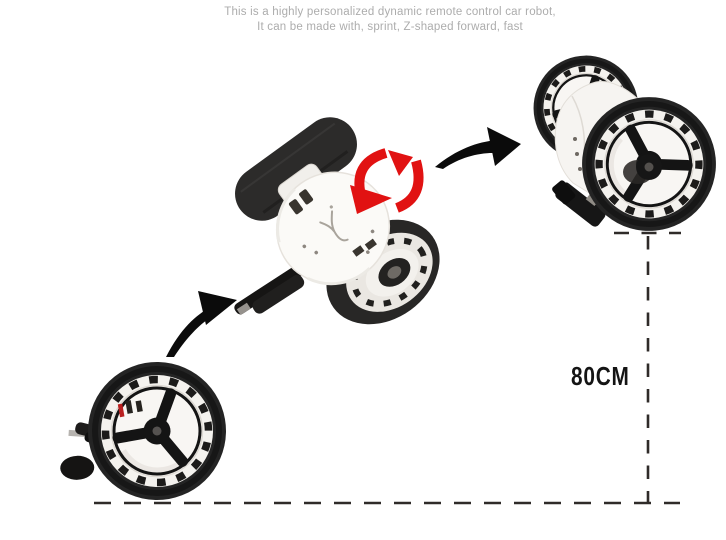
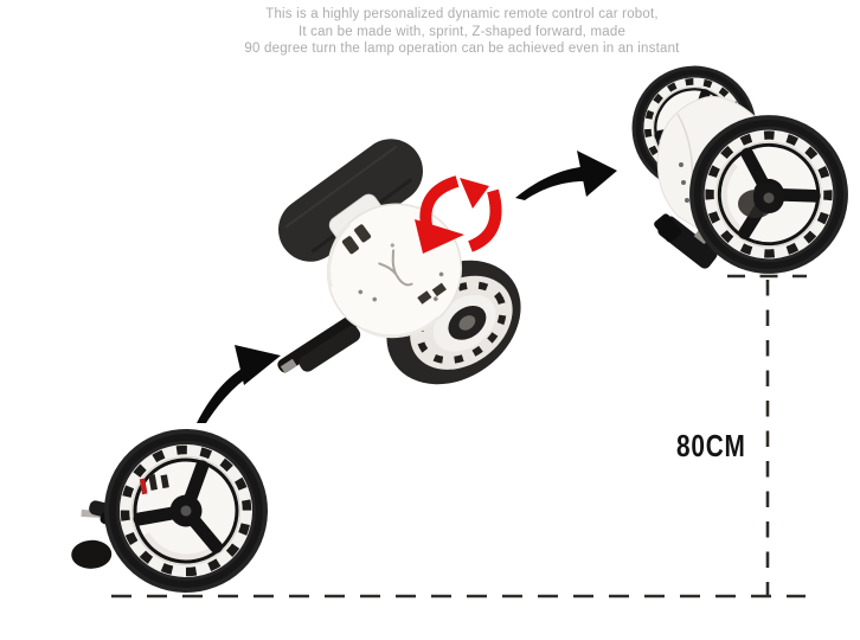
  This is a highly personalized dynamic remote control car robot,
- It can be made with, sprint, Z-shaped forward, fast
+ It can be made with, sprint, Z-shaped forward, made
+ 90 degree turn the lamp operation can be achieved even in an instant
  80CM
